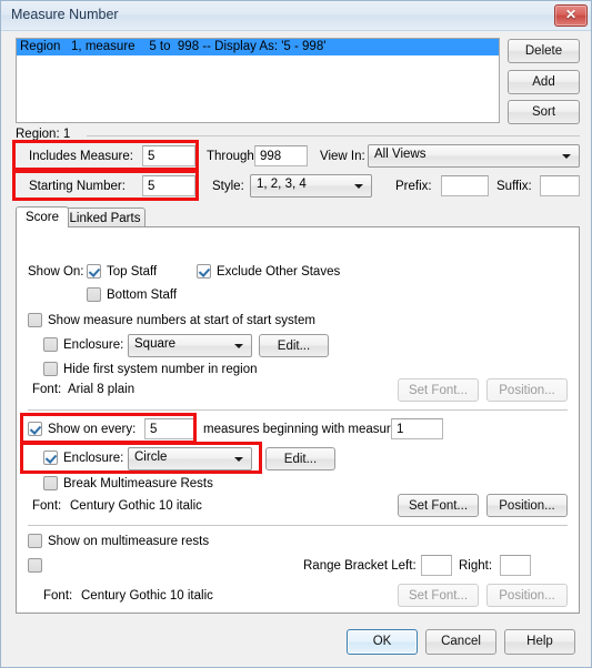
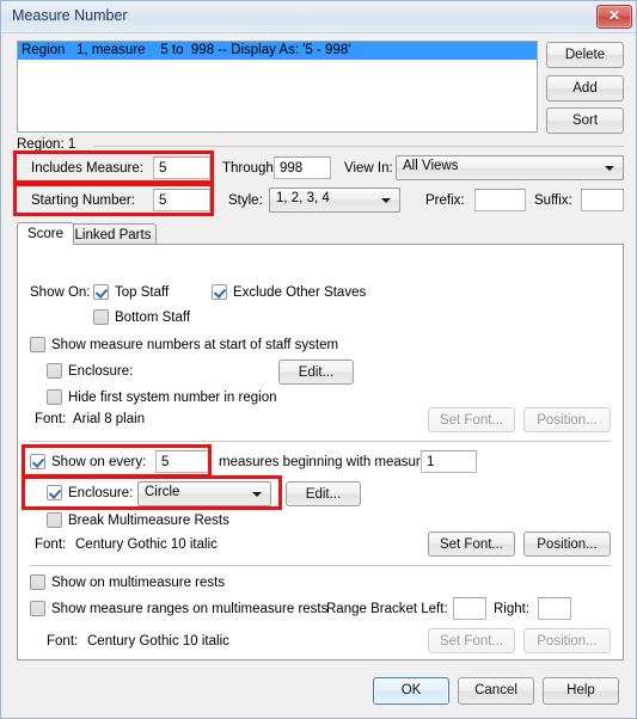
  Measure Number
  ✕
  Region 1, measure 5 to 998 -- Display As: '5 - 998'
  Delete
  Add
  Sort
  Region: 1
  Includes Measure:
  5
  Through
  998
  View In:
  All Views
  Starting Number:
  5
  Style:
  1, 2, 3, 4
  Prefix:
  Suffix:
  Score
  Linked Parts
  Show On:
  Top Staff
  Exclude Other Staves
  Bottom Staff
- Show measure numbers at start of start system
+ Show measure numbers at start of staff system
  Enclosure:
- Square
  Edit...
  Hide first system number in region
  Font:
  Arial 8 plain
  Set Font...
  Position...
  Show on every:
  5
  measures beginning with measur
  1
  Enclosure:
  Circle
  Edit...
  Break Multimeasure Rests
  Font:
  Century Gothic 10 italic
  Set Font...
  Position...
  Show on multimeasure rests
+ Show measure ranges on multimeasure rests
  Range Bracket Left:
  Right:
  Font:
  Century Gothic 10 italic
  Set Font...
  Position...
  OK
  Cancel
  Help
